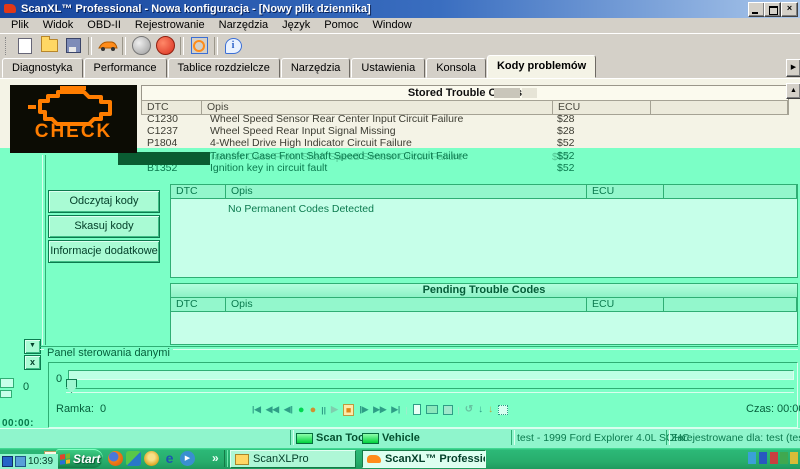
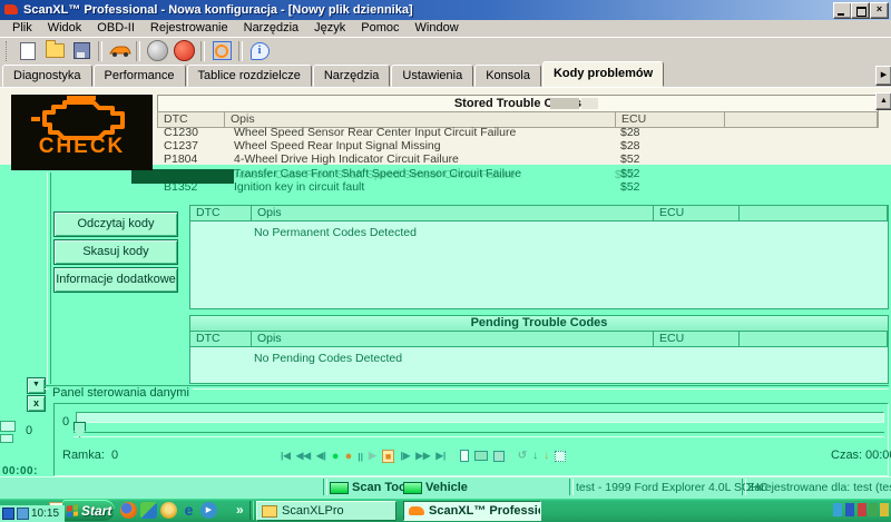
  ScanXL™ Professional - Nowa konfiguracja - [Nowy plik dziennika]
  ×
  Plik
  Widok
  OBD-II
  Rejestrowanie
  Narzędzia
  Język
  Pomoc
  Window
  i
  Diagnostyka
  Performance
  Tablice rozdzielcze
  Narzędzia
  Ustawienia
  Konsola
  Kody problemów
  CHECK
  Stored Trouble C
  DTC
  Opis
  ECU
  C1230
  Wheel Speed Sensor Rear Center Input Circuit Failure
  $28
  C1237
  Wheel Speed Rear Input Signal Missing
  $28
  P1804
  4-Wheel Drive High Indicator Circuit Failure
  $52
  Transfer Case Front Shaft Speed Sensor Circuit Failure
  $52
  B1352
  Ignition key in circuit fault
  $52
  Informacje dodatkowe
  DTC
  Opis
  ECU
  No Permanent Codes Detected
  Pending Trouble Codes
  DTC
  Opis
  ECU
+ No Pending Codes Detected
  x
  0
  00:00:
  Panel sterowania danymi
  0
  Ramka:
  0
  |◀
  ◀◀
  ◀|
  ●
  ●
  ||
  ▶
  ■
  |▶
  ▶▶
  ▶|
  |
  |
  ↺
  ↓
  ↓
  Czas:
  00:0
  Scan To
  Vehicle
  test - 1999 Ford Explorer 4.0L SOHC
  Zarejestrowane dla: test (te
  Start
  e
  »
  ScanXLPro
- 10:39
+ 10:15
